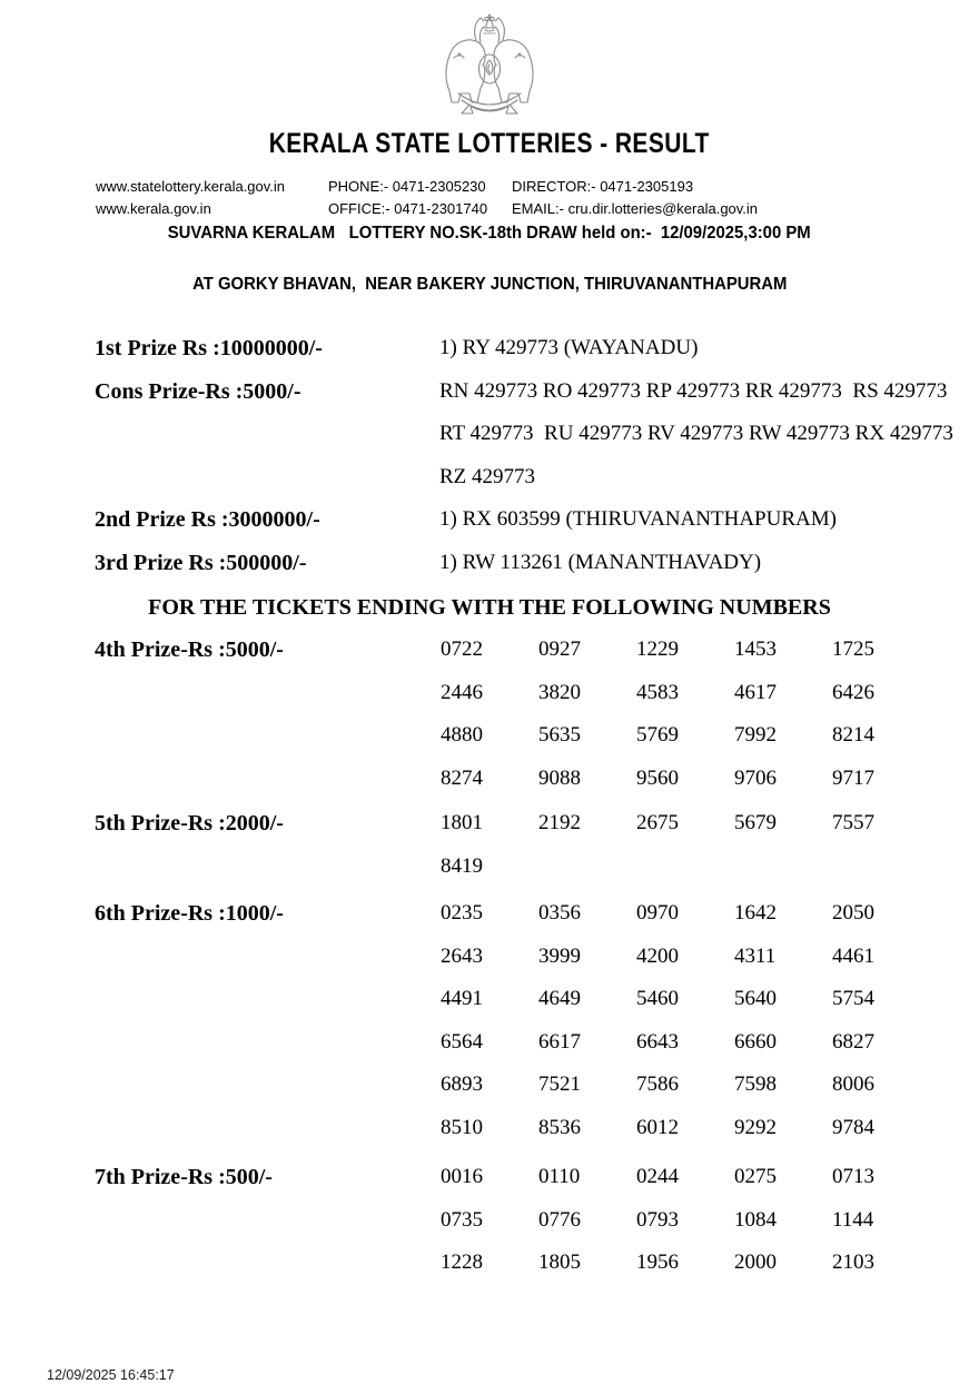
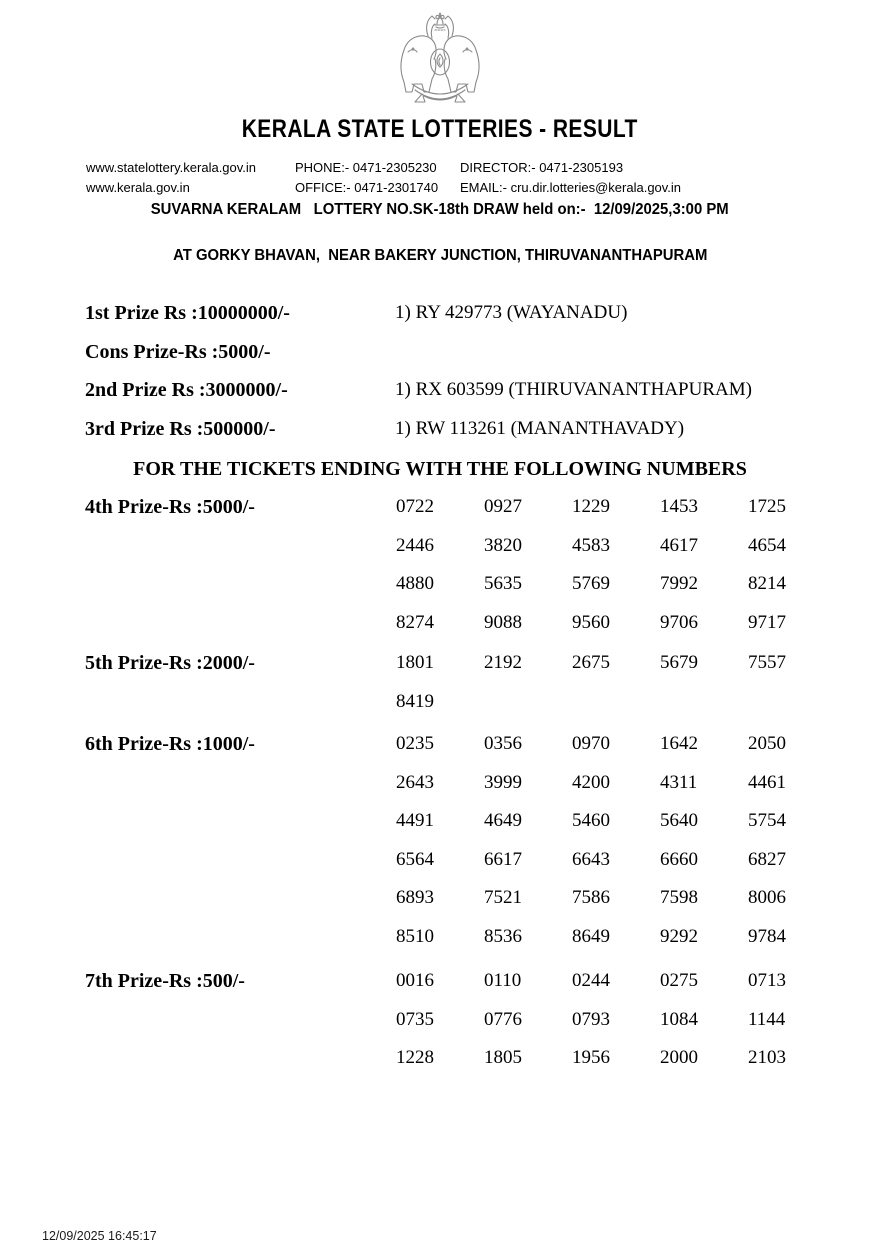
  KERALA STATE LOTTERIES - RESULT
  www.statelottery.kerala.gov.in
  PHONE:- 0471-2305230
  DIRECTOR:- 0471-2305193
  www.kerala.gov.in
  OFFICE:- 0471-2301740
  EMAIL:- cru.dir.lotteries@kerala.gov.in
  SUVARNA KERALAM LOTTERY NO.SK-18th DRAW held on:- 12/09/2025,3:00 PM
  AT GORKY BHAVAN, NEAR BAKERY JUNCTION, THIRUVANANTHAPURAM
  1st Prize Rs :10000000/-
  1) RY 429773 (WAYANADU)
  Cons Prize-Rs :5000/-
- RN 429773 RO 429773 RP 429773 RR 429773 RS 429773
- RT 429773 RU 429773 RV 429773 RW 429773 RX 429773
- RZ 429773
  2nd Prize Rs :3000000/-
  1) RX 603599 (THIRUVANANTHAPURAM)
  3rd Prize Rs :500000/-
  1) RW 113261 (MANANTHAVADY)
  FOR THE TICKETS ENDING WITH THE FOLLOWING NUMBERS
  4th Prize-Rs :5000/-
  0722
  0927
  1229
  1453
  1725
  2446
  3820
  4583
  4617
- 6426
+ 4654
  4880
  5635
  5769
  7992
  8214
  8274
  9088
  9560
  9706
  9717
  5th Prize-Rs :2000/-
  1801
  2192
  2675
  5679
  7557
  8419
  6th Prize-Rs :1000/-
  0235
  0356
  0970
  1642
  2050
  2643
  3999
  4200
  4311
  4461
  4491
  4649
  5460
  5640
  5754
  6564
  6617
  6643
  6660
  6827
  6893
  7521
  7586
  7598
  8006
  8510
  8536
- 6012
+ 8649
  9292
  9784
  7th Prize-Rs :500/-
  0016
  0110
  0244
  0275
  0713
  0735
  0776
  0793
  1084
  1144
  1228
  1805
  1956
  2000
  2103
  12/09/2025 16:45:17
